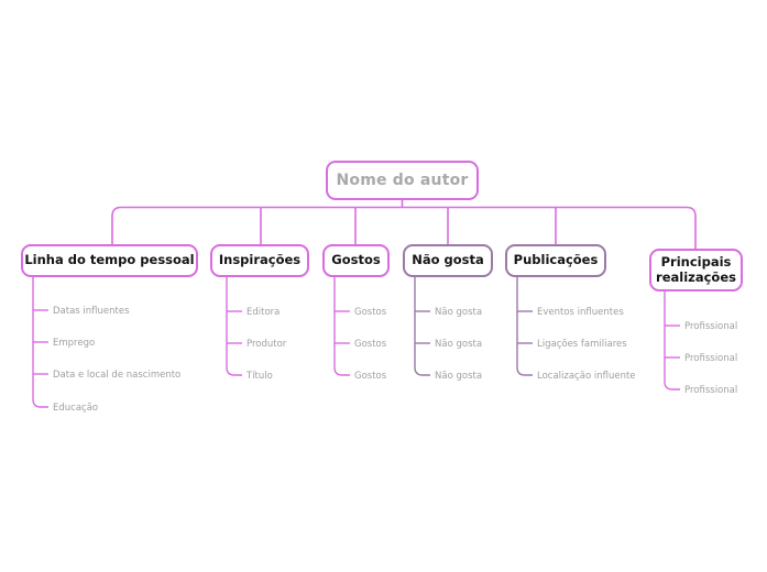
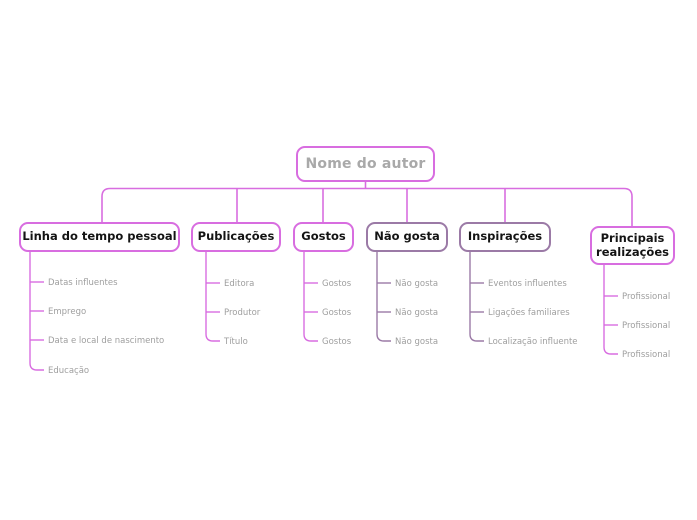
  Nome do autor
  Linha do tempo pessoal
- Inspirações
+ Publicações
  Gostos
  Não gosta
- Publicações
+ Inspirações
  Principais
  realizações
  Datas influentes
  Emprego
  Data e local de nascimento
  Educação
  Editora
  Produtor
  Título
  Gostos
  Gostos
  Gostos
  Não gosta
  Não gosta
  Não gosta
  Eventos influentes
  Ligações familiares
  Localização influente
  Profissional
  Profissional
  Profissional
